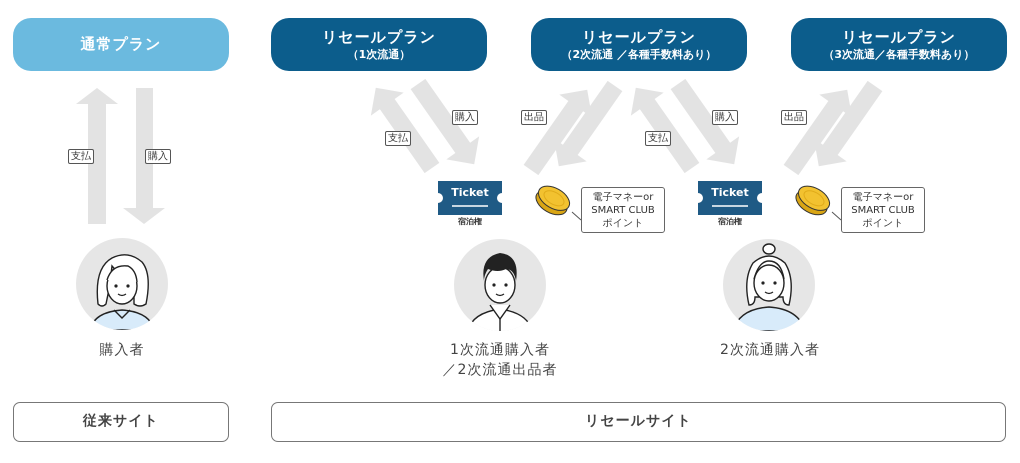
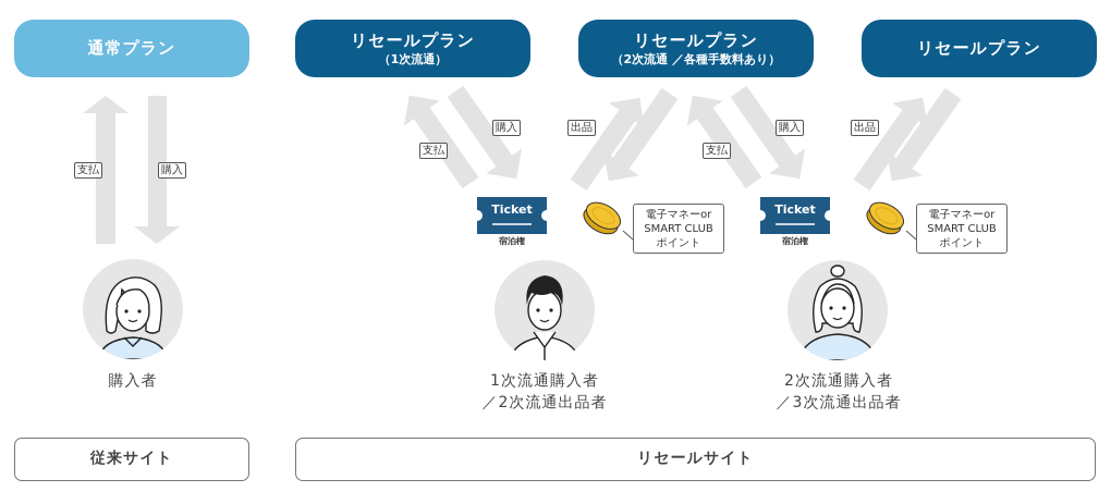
  通常プラン
  リセールプラン
  （1次流通）
  リセールプラン
  （2次流通 ／各種手数料あり）
  リセールプラン
- （3次流通／各種手数料あり）
  支払
  購入
  支払
  購入
  出品
  支払
  購入
  出品
  Ticket
  宿泊権
  電子マネーor
  SMART CLUB
  ポイント
  Ticket
  宿泊権
  電子マネーor
  SMART CLUB
  ポイント
  購入者
  1次流通購入者
  ／2次流通出品者
  2次流通購入者
+ ／3次流通出品者
  従来サイト
  リセールサイト
